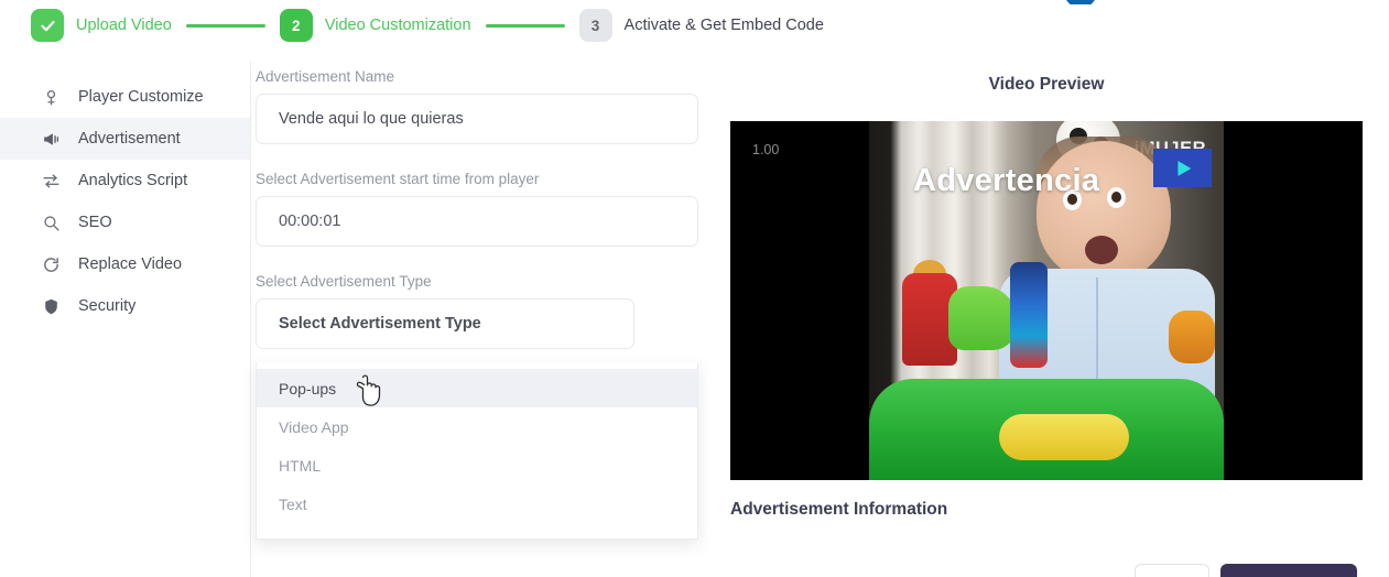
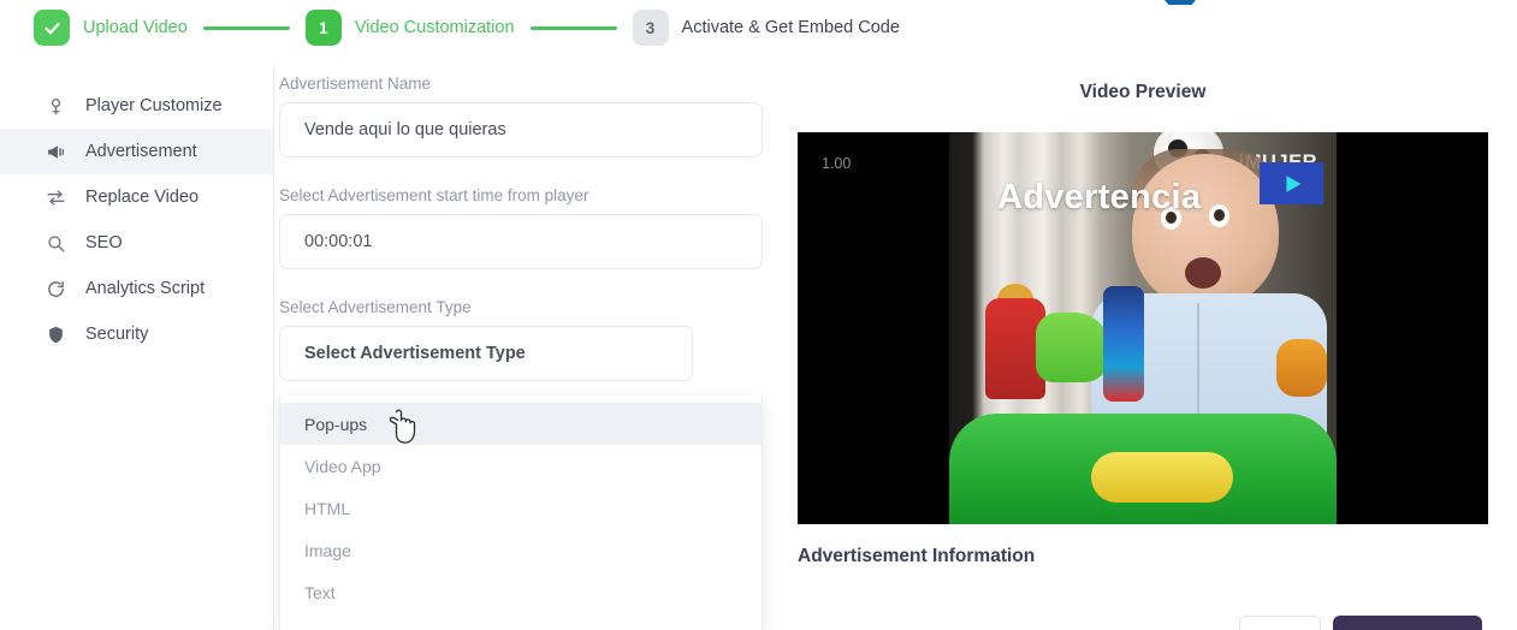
  Upload Video
- 2
+ 1
  Video Customization
  3
  Activate & Get Embed Code
  Player Customize
  Advertisement
- Analytics Script
+ Replace Video
  SEO
- Replace Video
+ Analytics Script
  Security
  Advertisement Name
  Vende aqui lo que quieras
  Select Advertisement start time from player
  00:00:01
  Select Advertisement Type
  Select Advertisement Type
  Pop-ups
  Video App
  HTML
+ Image
  Text
  Video Preview
  1.00
  Advertencia
  Advertisement Information
